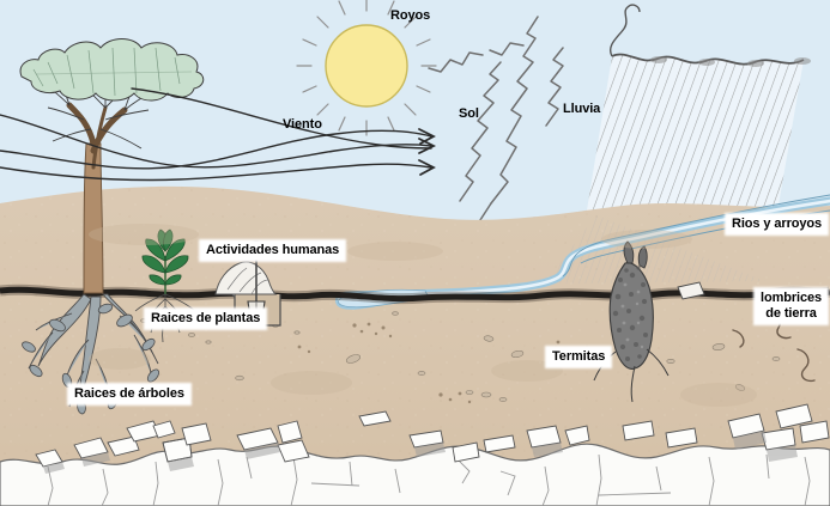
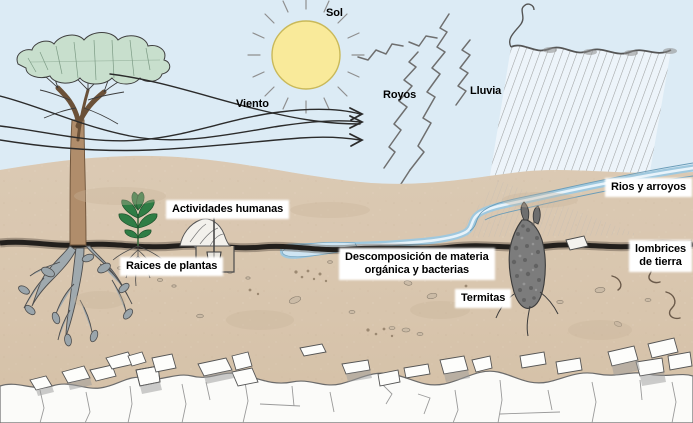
- Royos
+ Sol
  Viento
- Sol
+ Royos
  Lluvia
  Rios y arroyos
  Actividades humanas
  Raices de plantas
- Raices de árboles
  Termitas
+ Descomposición de materia
+ orgánica y bacterias
  lombrices
  de tierra
